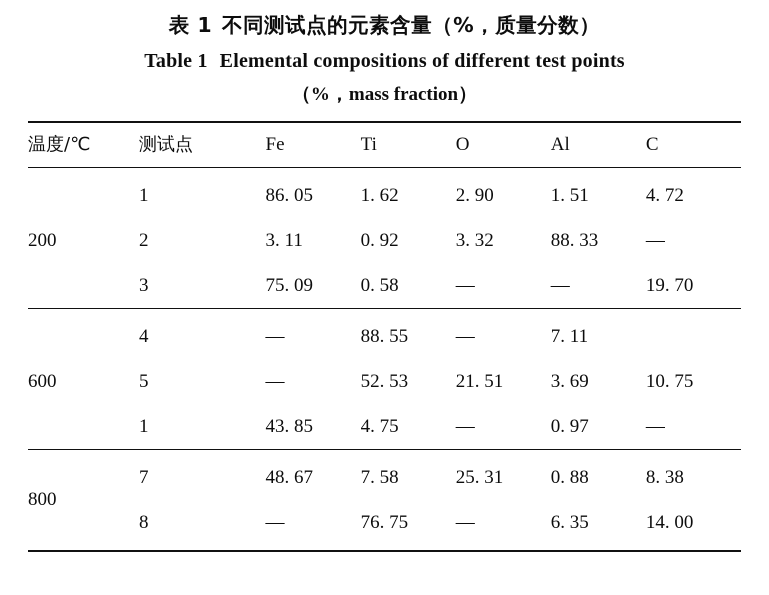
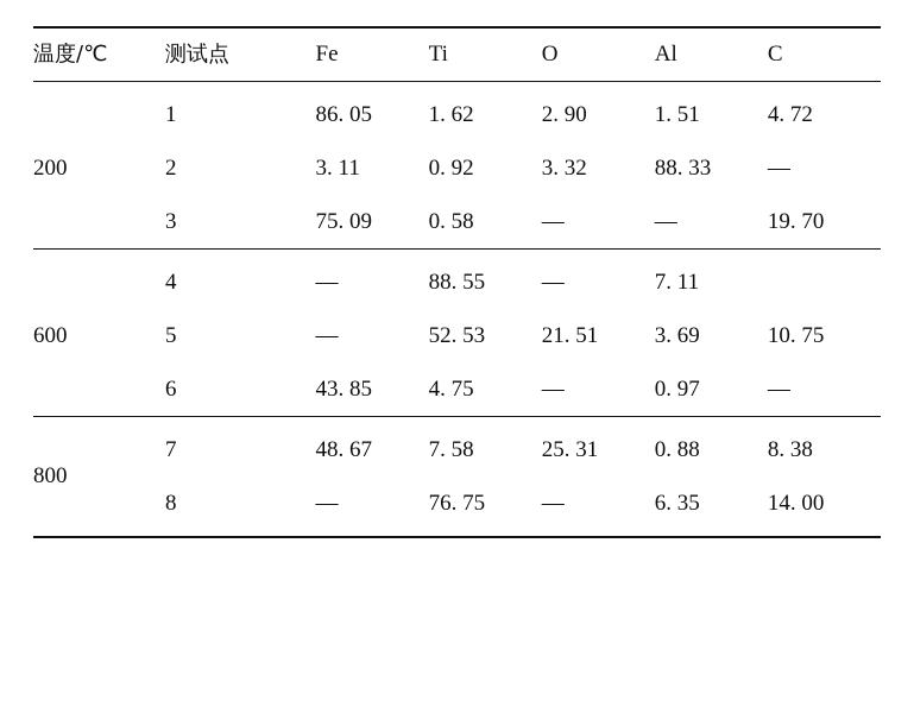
- 表 1 不同测试点的元素含量（%，质量分数）
- Table 1 Elemental compositions of different test points
- （%，mass fraction）
  温度/℃	测试点	Fe	Ti	O	Al	C
  200	1	86. 05	1. 62	2. 90	1. 51	4. 72
  2	3. 11	0. 92	3. 32	88. 33	—
  3	75. 09	0. 58	—	—	19. 70
  600	4	—	88. 55	—	7. 11
  5	—	52. 53	21. 51	3. 69	10. 75
- 1	43. 85	4. 75	—	0. 97	—
+ 6	43. 85	4. 75	—	0. 97	—
  800	7	48. 67	7. 58	25. 31	0. 88	8. 38
  8	—	76. 75	—	6. 35	14. 00
